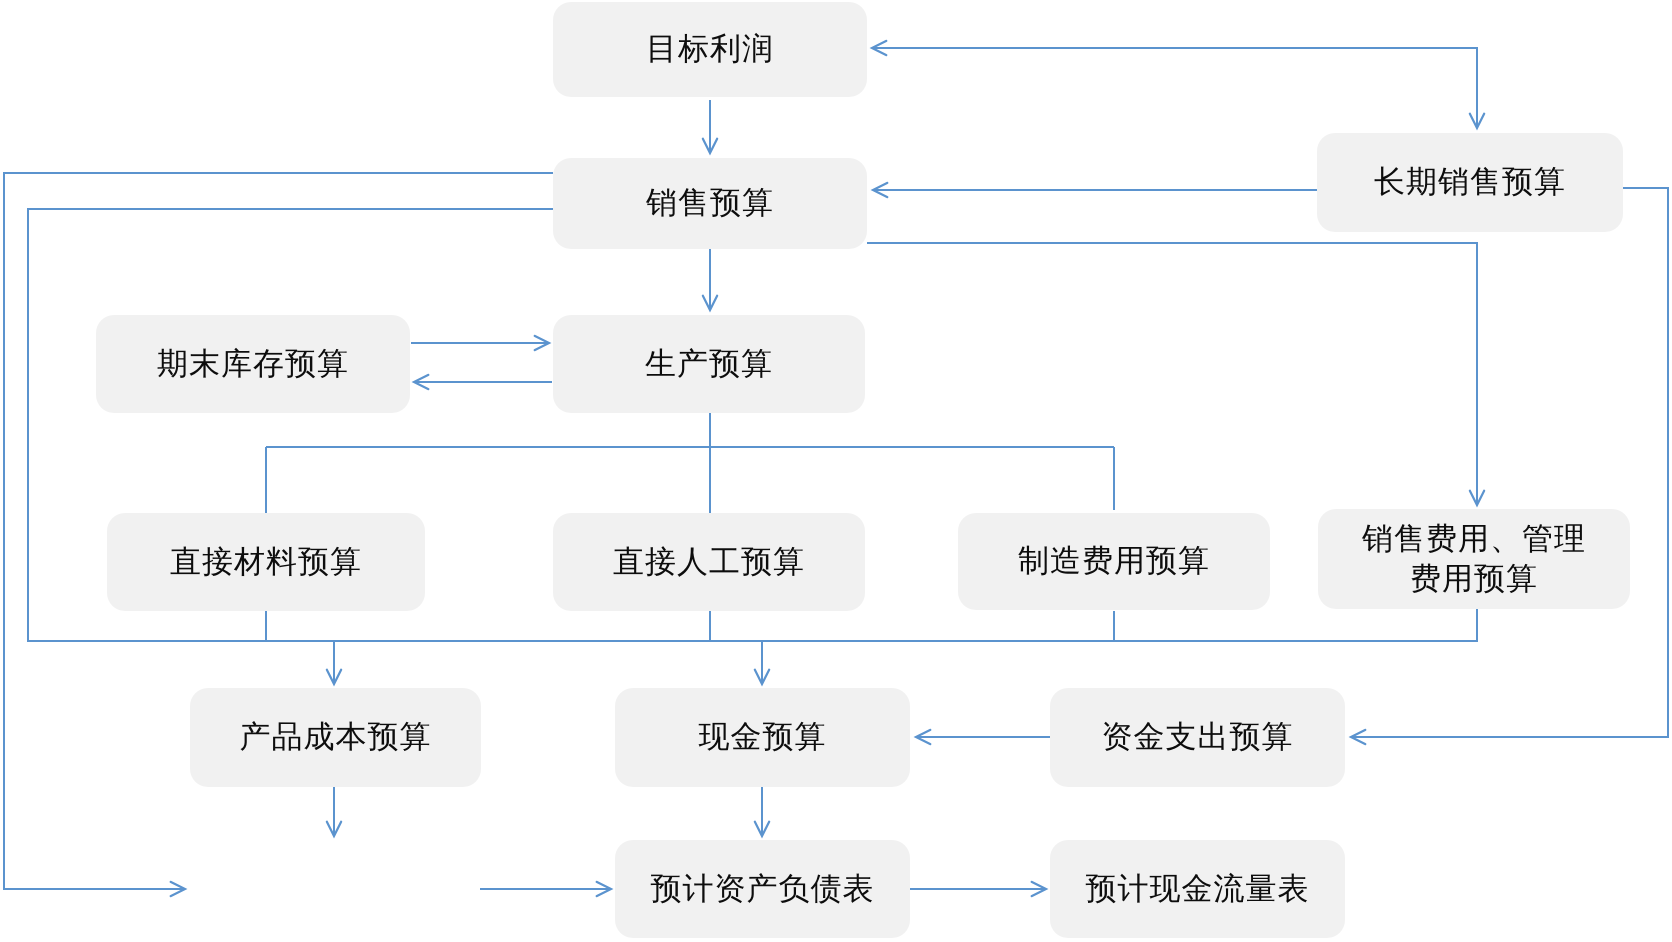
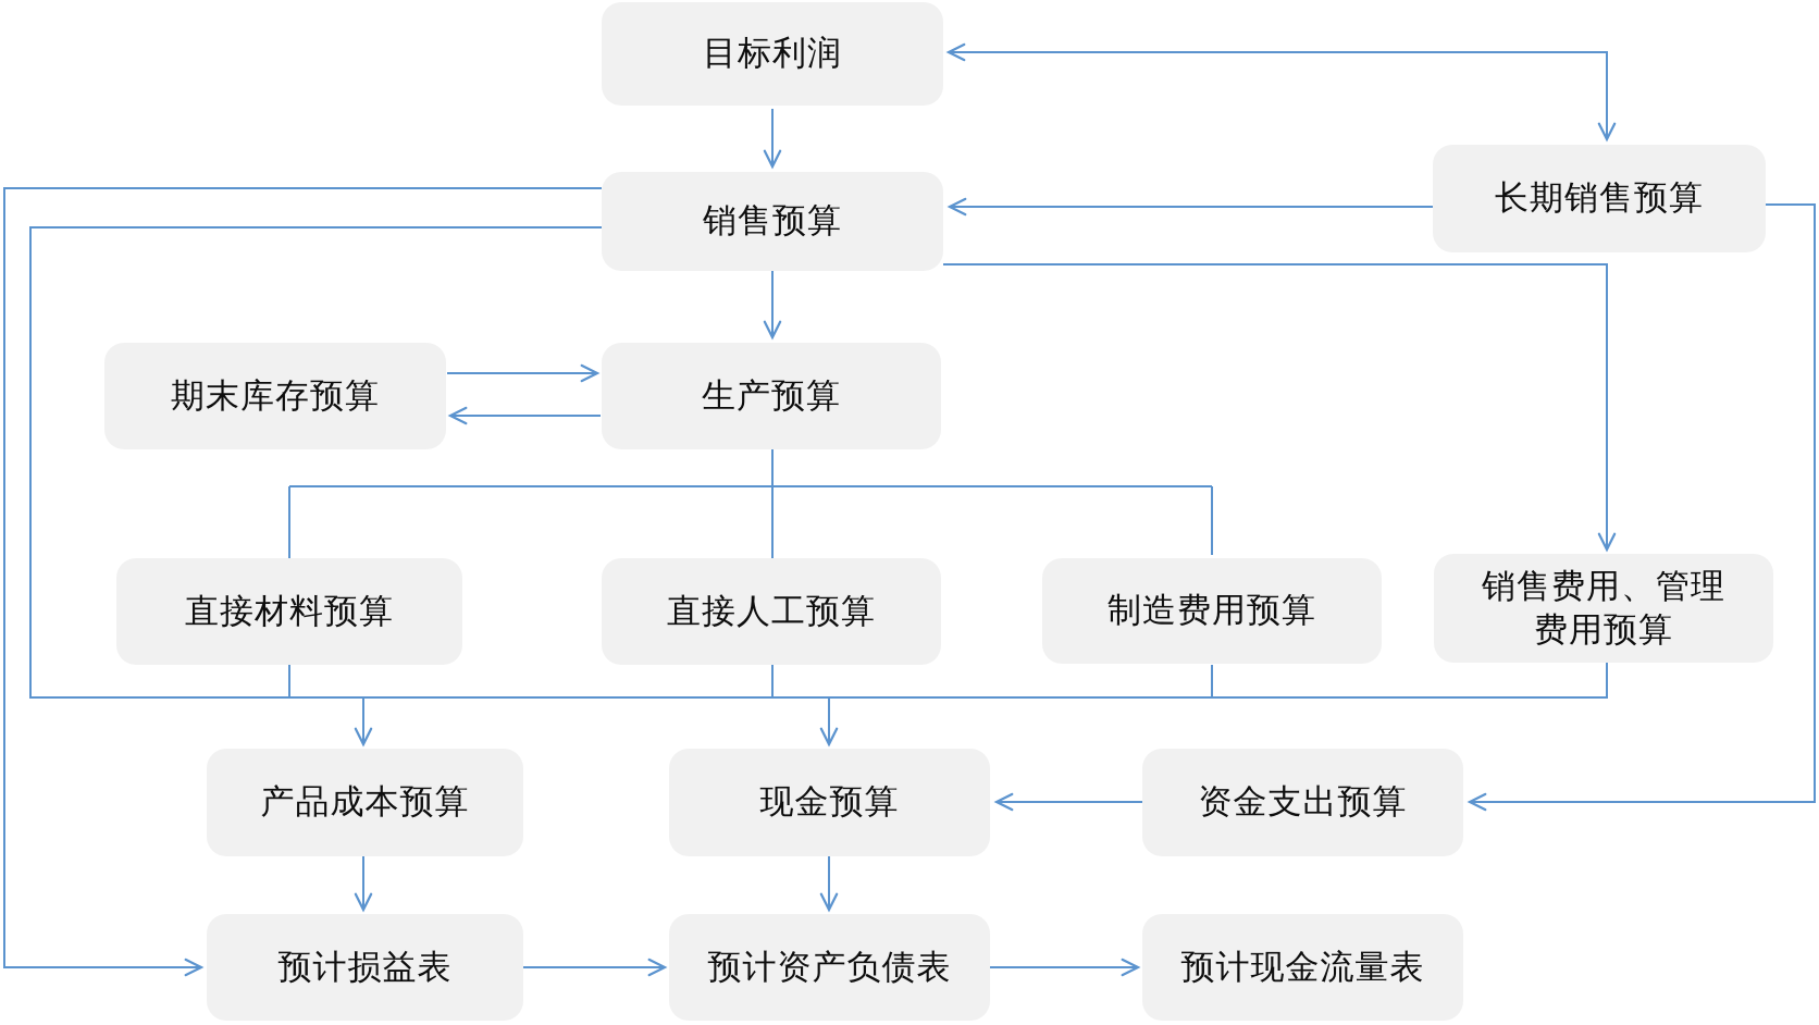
  目标利润
  销售预算
  长期销售预算
  期末库存预算
  生产预算
  直接材料预算
  直接人工预算
  制造费用预算
  销售费用、管理
  费用预算
  产品成本预算
  现金预算
  资金支出预算
+ 预计损益表
  预计资产负债表
  预计现金流量表
